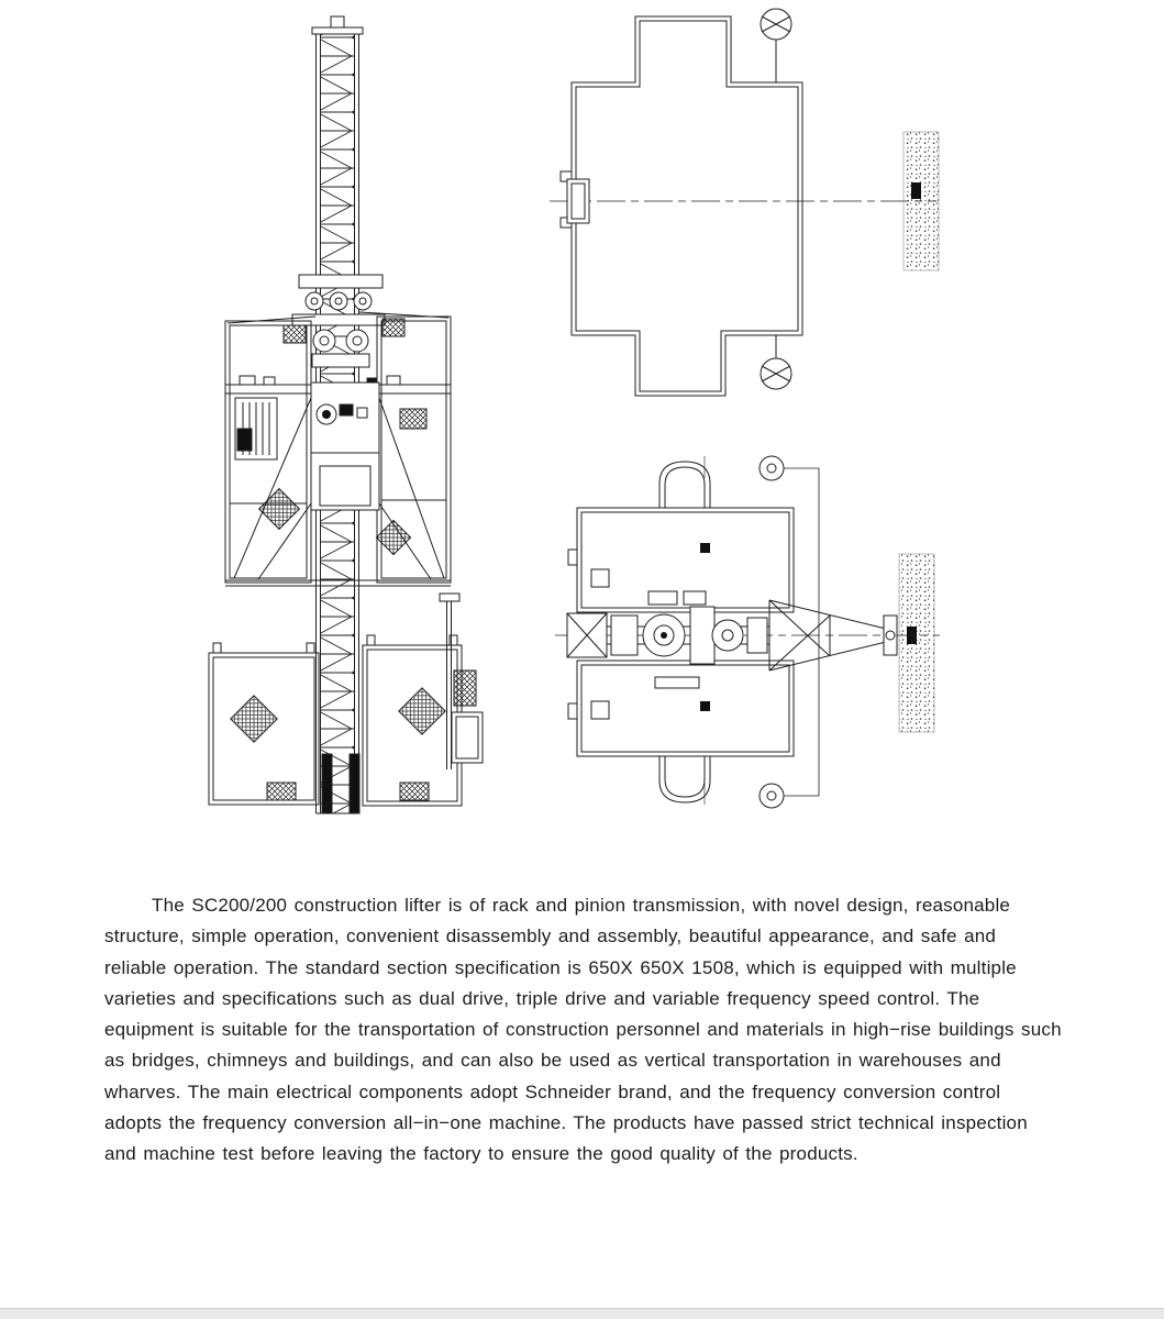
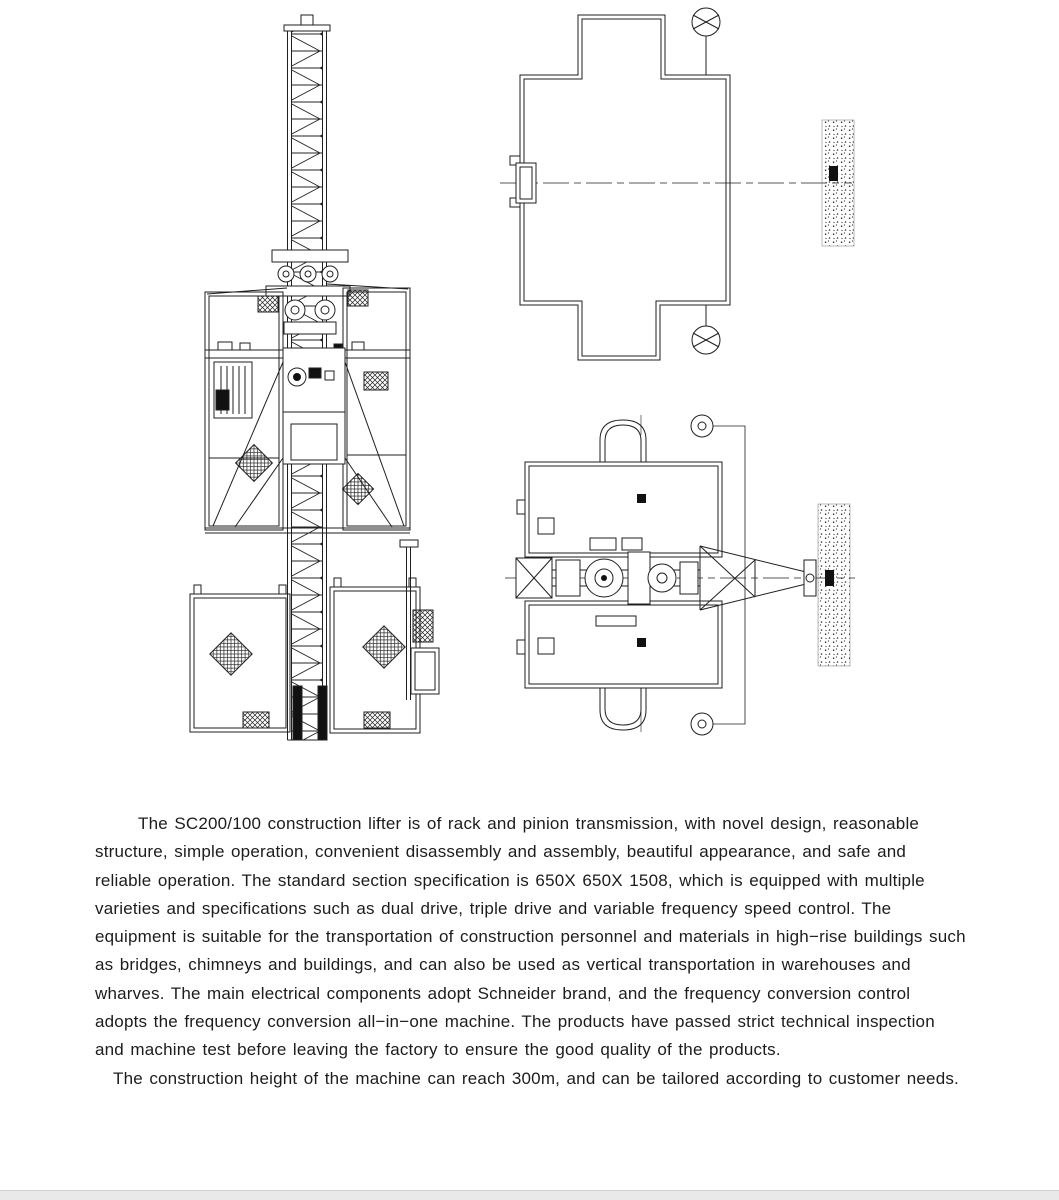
- The SC200/200 construction lifter is of rack and pinion transmission, with novel design, reasonable structure, simple operation, convenient disassembly and assembly, beautiful appearance, and safe and reliable operation. The standard section specification is 650X 650X 1508, which is equipped with multiple varieties and specifications such as dual drive, triple drive and variable frequency speed control. The equipment is suitable for the transportation of construction personnel and materials in high−rise buildings such as bridges, chimneys and buildings, and can also be used as vertical transportation in warehouses and wharves. The main electrical components adopt Schneider brand, and the frequency conversion control adopts the frequency conversion all−in−one machine. The products have passed strict technical inspection and machine test before leaving the factory to ensure the good quality of the products.
+ The SC200/100 construction lifter is of rack and pinion transmission, with novel design, reasonable structure, simple operation, convenient disassembly and assembly, beautiful appearance, and safe and reliable operation. The standard section specification is 650X 650X 1508, which is equipped with multiple varieties and specifications such as dual drive, triple drive and variable frequency speed control. The equipment is suitable for the transportation of construction personnel and materials in high−rise buildings such as bridges, chimneys and buildings, and can also be used as vertical transportation in warehouses and wharves. The main electrical components adopt Schneider brand, and the frequency conversion control adopts the frequency conversion all−in−one machine. The products have passed strict technical inspection and machine test before leaving the factory to ensure the good quality of the products.
+ The construction height of the machine can reach 300m, and can be tailored according to customer needs.
